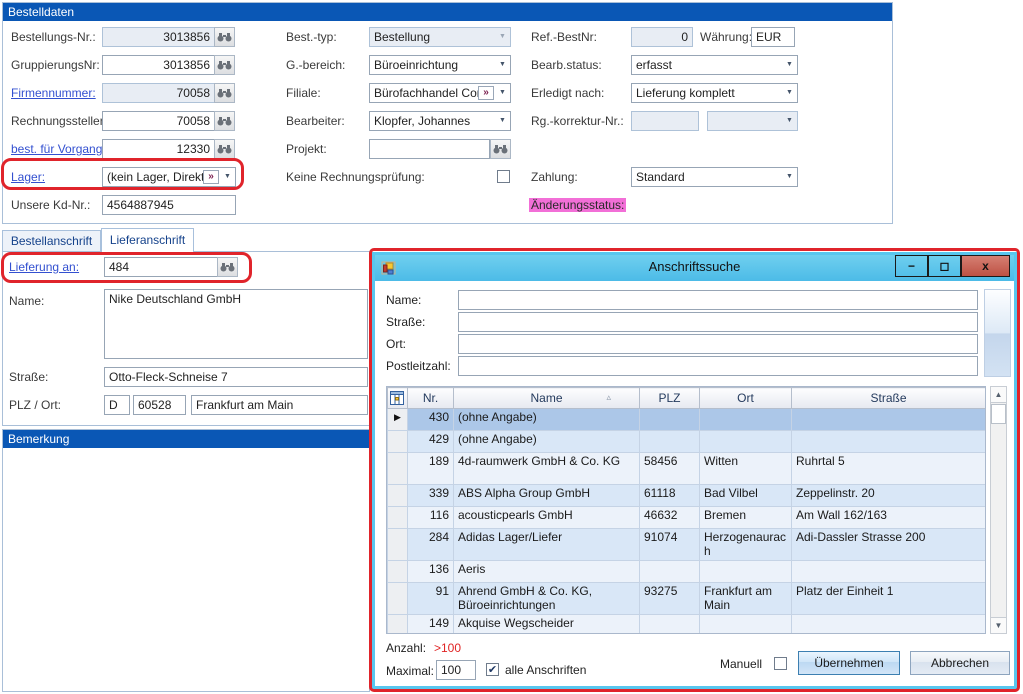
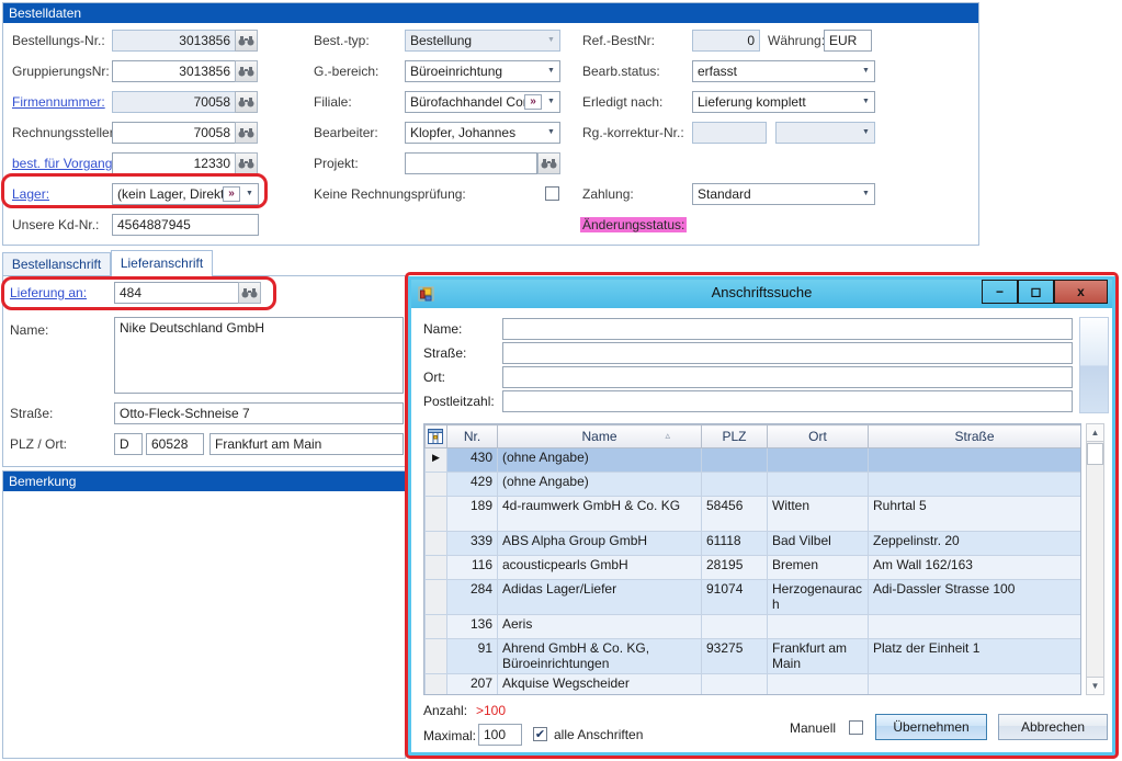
  Bestelldaten
  Bestellungs-Nr.:
  3013856
  GruppierungsNr:
  3013856
  Firmennummer:
  70058
  Rechnungsstelle
  70058
  best. für Vorgang
  12330
  Lager:
  (kein Lager, Direk
  »
  Unsere Kd-Nr.:
  4564887945
  Best.-typ:
  Bestellung
  G.-bereich:
  Büroeinrichtung
  Filiale:
  Bürofachhandel Co
  »
  Bearbeiter:
  Klopfer, Johannes
  Projekt:
  Keine Rechnungsprüfung:
  Ref.-BestNr:
  0
  Währung
  EUR
  Bearb.status:
  erfasst
  Erledigt nach:
  Lieferung komplett
  Rg.-korrektur-Nr.:
  Zahlung:
  Standard
  Änderungsstatus:
  Bestellanschrift
  Lieferanschrift
  Lieferung an:
  484
  Name:
  Nike Deutschland GmbH
  Straße:
  Otto-Fleck-Schneise 7
  PLZ / Ort:
  D
  60528
  Frankfurt am Main
  Bemerkung
  Anschriftssuche
  −
  ◻
  x
  Name:
  Straße:
  Ort:
  Postleitzahl:
  	Nr.	Name ▵	PLZ	Ort	Straße
  ▶	430	(ohne Angabe)
  	429	(ohne Angabe)
  	189	4d-raumwerk GmbH & Co. KG	58456	Witten	Ruhrtal 5
  	339	ABS Alpha Group GmbH	61118	Bad Vilbel	Zeppelinstr. 20
- 	116	acousticpearls GmbH	46632	Bremen	Am Wall 162/163
+ 	116	acousticpearls GmbH	28195	Bremen	Am Wall 162/163
- 	284	Adidas Lager/Liefer	91074	Herzogenaurach	Adi-Dassler Strasse 200
+ 	284	Adidas Lager/Liefer	91074	Herzogenaurach	Adi-Dassler Strasse 100
  	136	Aeris
  	91	Ahrend GmbH & Co. KG, Büroeinrichtungen	93275	Frankfurt am Main	Platz der Einheit 1
- 	149	Akquise Wegscheider
+ 	207	Akquise Wegscheider
  ▲
  ▼
  Anzahl:
  >100
  Maximal:
  100
  ✔
  alle Anschriften
  Manuell
  Übernehmen
  Abbrechen
